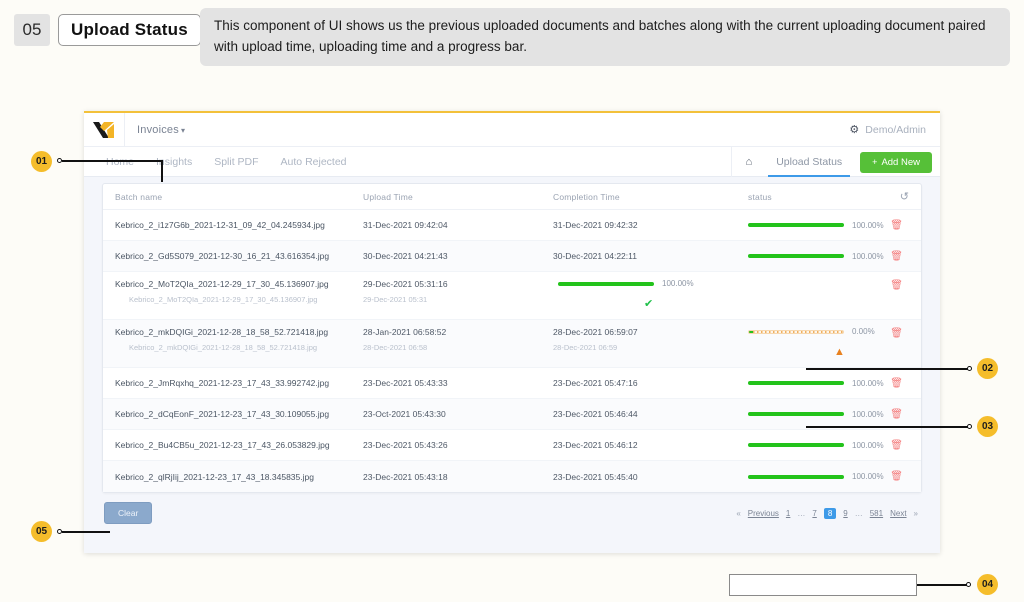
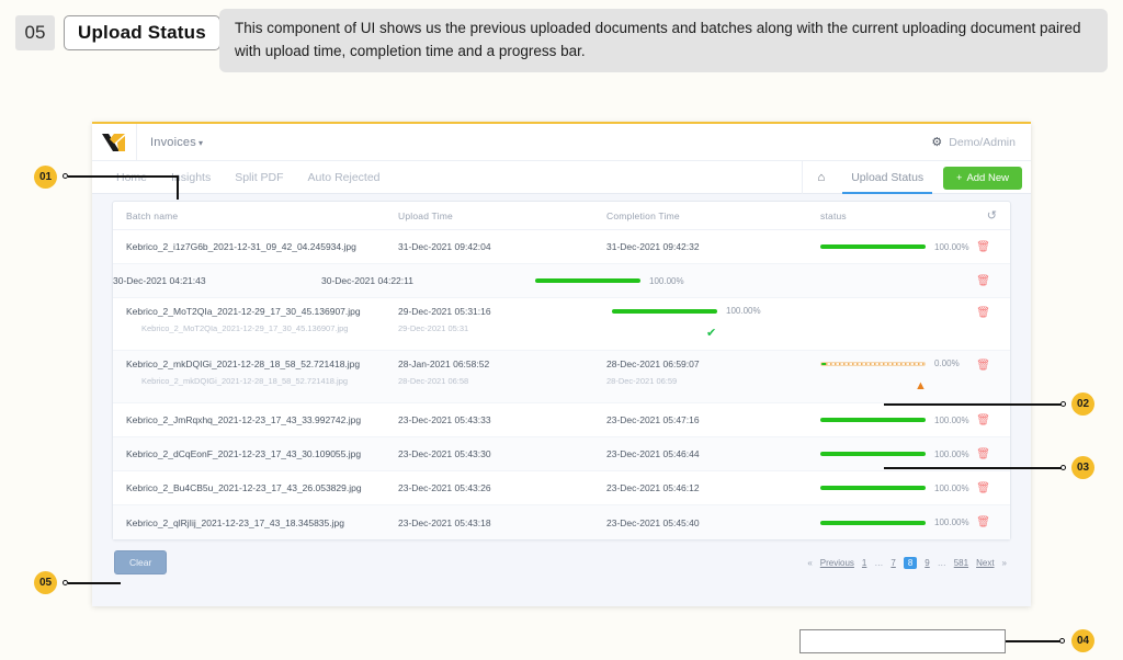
  05
  Upload Status
- This component of UI shows us the previous uploaded documents and batches along with the current uploading document paired with upload time, uploading time and a progress bar.
+ This component of UI shows us the previous uploaded documents and batches along with the current uploading document paired with upload time, completion time and a progress bar.
  Invoices ▾
  ⚙
  Demo/Admin
  sights
  Split PDF
  Auto Rejected
  ⌂
  Upload Status
  +
  Add New
  Batch name
  Upload Time
  Completion Time
  status
  ↺
  Kebrico_2_i1z7G6b_2021-12-31_09_42_04.245934.jpg
  31-Dec-2021 09:42:04
  31-Dec-2021 09:42:32
  100.00%
  🗑
- Kebrico_2_Gd5S079_2021-12-30_16_21_43.616354.jpg
  30-Dec-2021 04:21:43
  30-Dec-2021 04:22:11
  100.00%
  🗑
  Kebrico_2_MoT2QIa_2021-12-29_17_30_45.136907.jpg
  Kebrico_2_MoT2QIa_2021-12-29_17_30_45.136907.jpg
  29-Dec-2021 05:31:16
  29-Dec-2021 05:31
  100.00%
  ✔
  🗑
  Kebrico_2_mkDQIGi_2021-12-28_18_58_52.721418.jpg
  Kebrico_2_mkDQIGi_2021-12-28_18_58_52.721418.jpg
  28-Jan-2021 06:58:52
  28-Dec-2021 06:58
  28-Dec-2021 06:59:07
  28-Dec-2021 06:59
  0.00%
  ▲
  🗑
  Kebrico_2_JmRqxhq_2021-12-23_17_43_33.992742.jpg
  23-Dec-2021 05:43:33
  23-Dec-2021 05:47:16
  100.00%
  🗑
  Kebrico_2_dCqEonF_2021-12-23_17_43_30.109055.jpg
- 23-Oct-2021 05:43:30
+ 23-Dec-2021 05:43:30
  23-Dec-2021 05:46:44
  100.00%
  🗑
  Kebrico_2_Bu4CB5u_2021-12-23_17_43_26.053829.jpg
  23-Dec-2021 05:43:26
  23-Dec-2021 05:46:12
  100.00%
  🗑
  Kebrico_2_qlRjIij_2021-12-23_17_43_18.345835.jpg
  23-Dec-2021 05:43:18
  23-Dec-2021 05:45:40
  100.00%
  🗑
  Clear
  «
  Previous
  1
  …
  7
  8
  9
  …
  581
  Next
  »
  01
  02
  03
  04
  05
